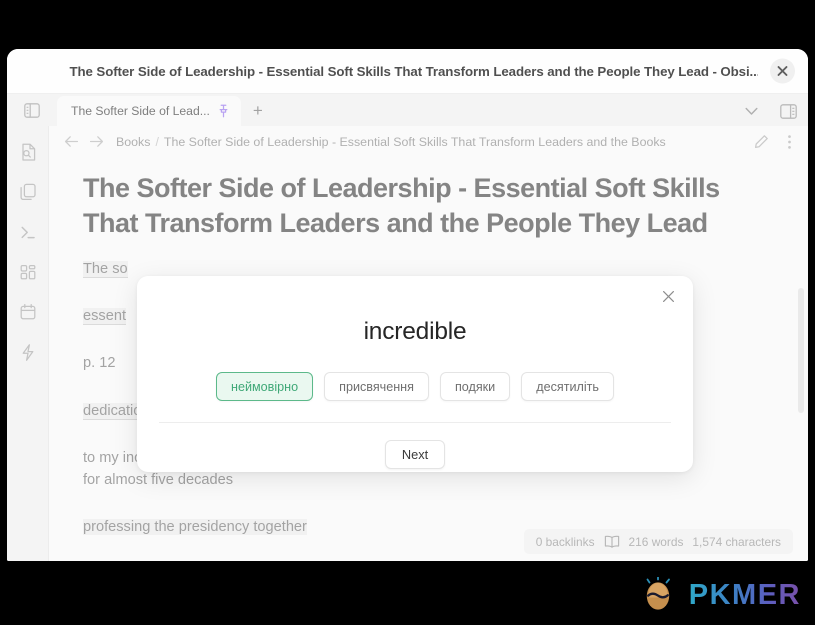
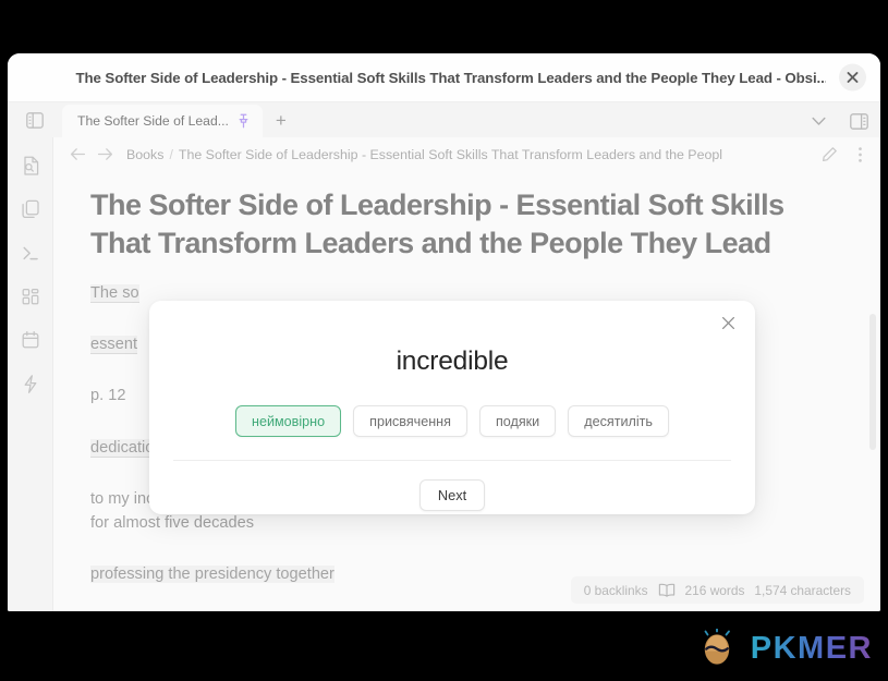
  The Softer Side of Leadership - Essential Soft Skills That Transform Leaders and the People They Lead - Obsi..
  The Softer Side of Lead...
  +
  Books
  /
- The Softer Side of Leadership - Essential Soft Skills That Transform Leaders and the Books
+ The Softer Side of Leadership - Essential Soft Skills That Transform Leaders and the Peopl
  The Softer Side of Leadership - Essential Soft Skills That Transform Leaders and the People They Lead
  The so
  essent
  p. 12
  for almost five decades
  professing the presidency together
  0 backlinks
  216 words
  1,574 characters
  incredible
  неймовірно
  присвячення
  подяки
  десятиліть
  Next
  PKMER
